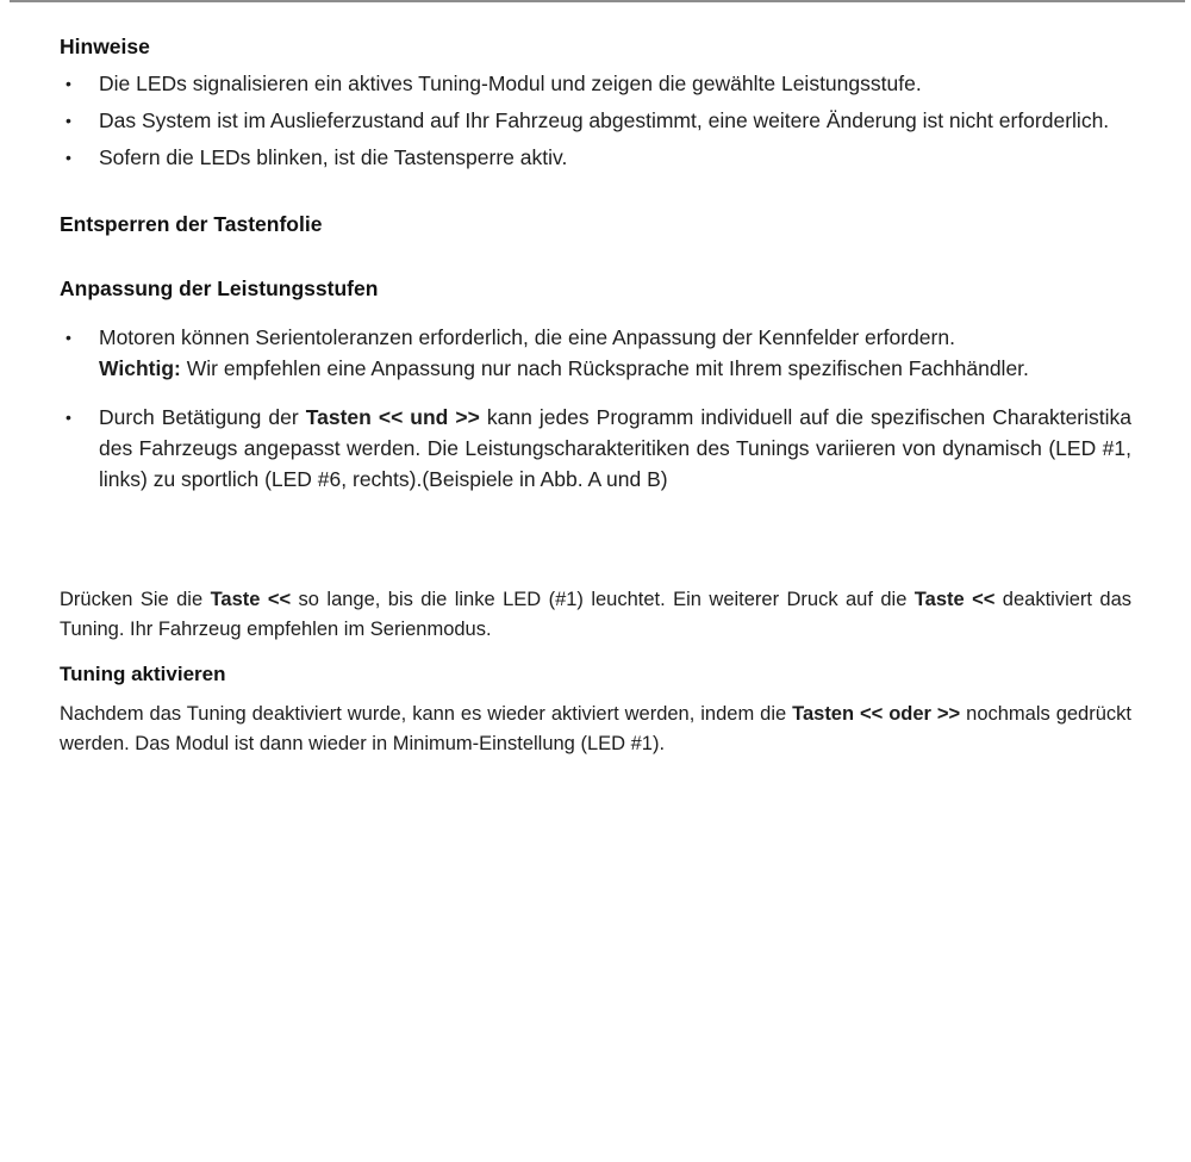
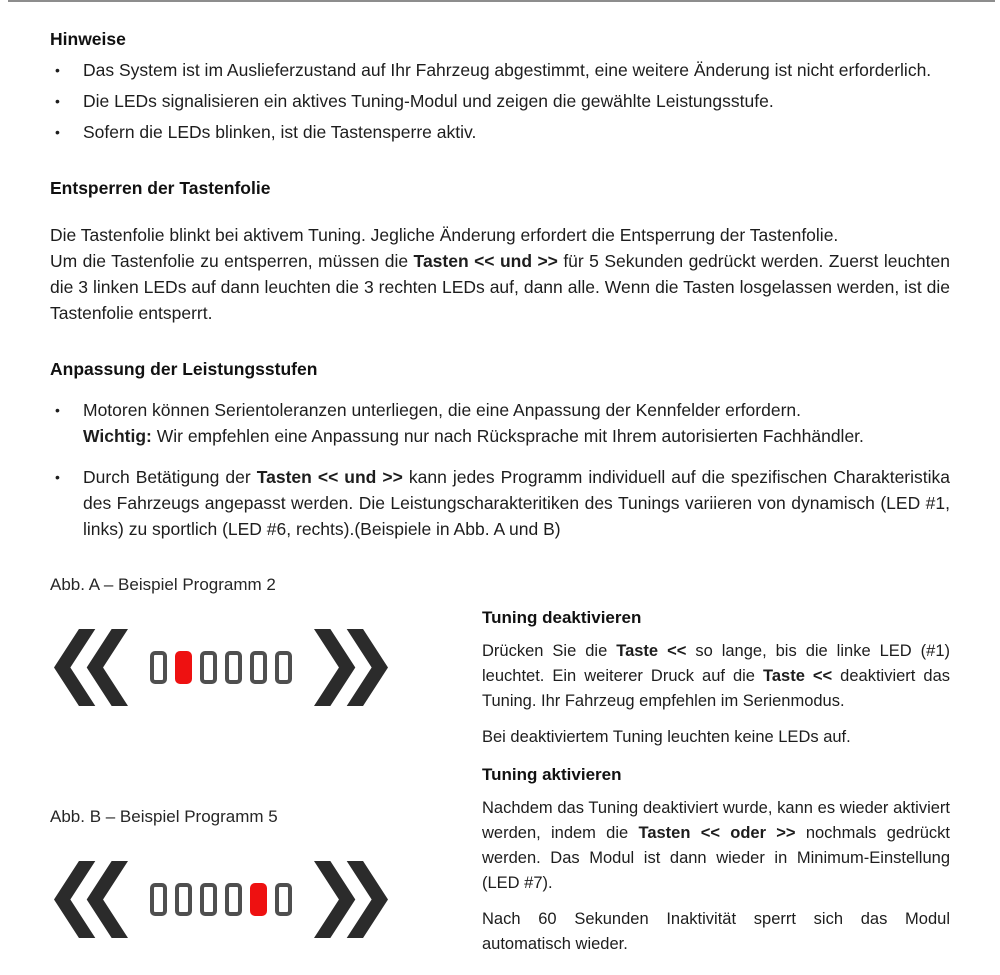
  Hinweise
  •
- Die LEDs signalisieren ein aktives Tuning-Modul und zeigen die gewählte Leistungsstufe.
+ Das System ist im Auslieferzustand auf Ihr Fahrzeug abgestimmt, eine weitere Änderung ist nicht erforderlich.
  •
- Das System ist im Auslieferzustand auf Ihr Fahrzeug abgestimmt, eine weitere Änderung ist nicht erforderlich.
+ Die LEDs signalisieren ein aktives Tuning-Modul und zeigen die gewählte Leistungsstufe.
  •
  Sofern die LEDs blinken, ist die Tastensperre aktiv.
  Entsperren der Tastenfolie
+ Die Tastenfolie blinkt bei aktivem Tuning. Jegliche Änderung erfordert die Entsperrung der Tastenfolie.
+ Um die Tastenfolie zu entsperren, müssen die Tasten << und >> für 5 Sekunden gedrückt werden. Zuerst leuchten die 3 linken LEDs auf dann leuchten die 3 rechten LEDs auf, dann alle. Wenn die Tasten losgelassen werden, ist die Tastenfolie entsperrt.
  Anpassung der Leistungsstufen
  •
- Motoren können Serientoleranzen erforderlich, die eine Anpassung der Kennfelder erfordern.
+ Motoren können Serientoleranzen unterliegen, die eine Anpassung der Kennfelder erfordern.
- Wichtig: Wir empfehlen eine Anpassung nur nach Rücksprache mit Ihrem spezifischen Fachhändler.
+ Wichtig: Wir empfehlen eine Anpassung nur nach Rücksprache mit Ihrem autorisierten Fachhändler.
  •
  Durch Betätigung der Tasten << und >> kann jedes Programm individuell auf die spezifischen Charakteristika des Fahrzeugs angepasst werden. Die Leistungscharakteritiken des Tunings variieren von dynamisch (LED #1, links) zu sportlich (LED #6, rechts).(Beispiele in Abb. A und B)
+ Abb. A – Beispiel Programm 2
+ Abb. B – Beispiel Programm 5
+ Tuning deaktivieren
  Drücken Sie die Taste << so lange, bis die linke LED (#1) leuchtet. Ein weiterer Druck auf die Taste << deaktiviert das Tuning. Ihr Fahrzeug empfehlen im Serienmodus.
+ Bei deaktiviertem Tuning leuchten keine LEDs auf.
  Tuning aktivieren
- Nachdem das Tuning deaktiviert wurde, kann es wieder aktiviert werden, indem die Tasten << oder >> nochmals gedrückt werden. Das Modul ist dann wieder in Minimum-Einstellung (LED #1).
+ Nachdem das Tuning deaktiviert wurde, kann es wieder aktiviert werden, indem die Tasten << oder >> nochmals gedrückt werden. Das Modul ist dann wieder in Minimum-Einstellung (LED #7).
+ Nach 60 Sekunden Inaktivität sperrt sich das Modul automatisch wieder.
